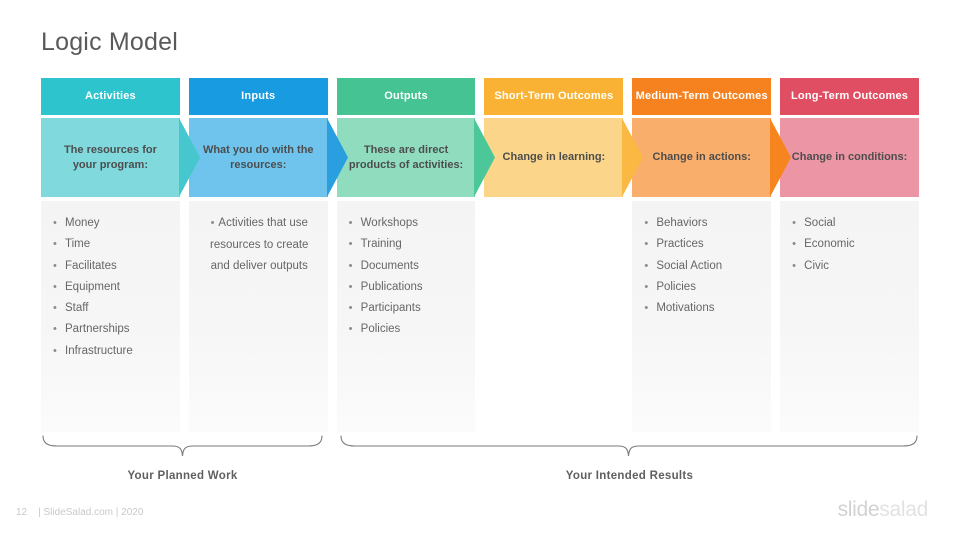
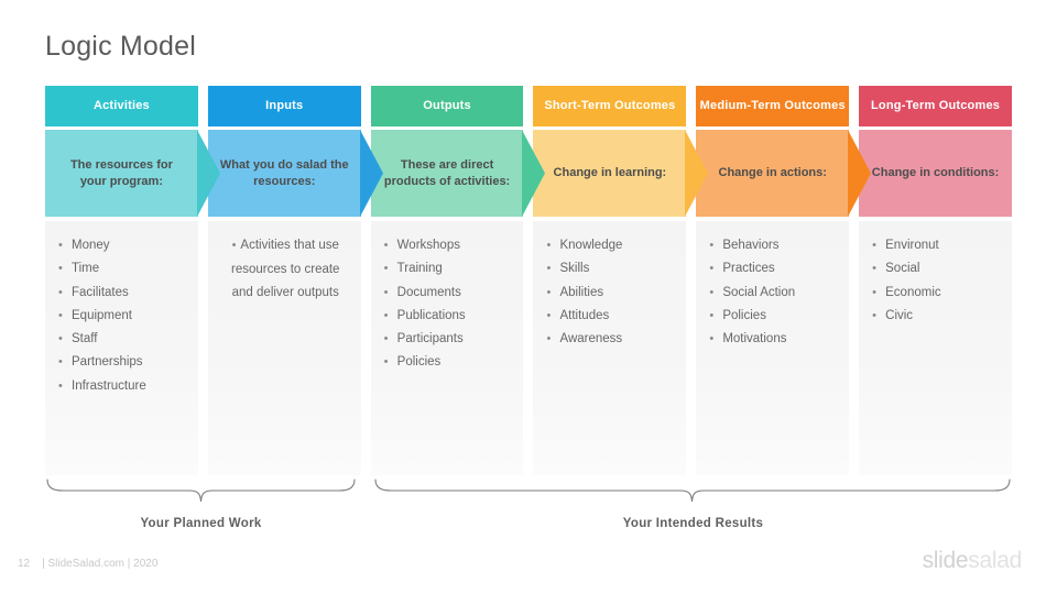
  Logic Model
  Activities
  The resources for your program:
  Money
  Time
  Facilitates
  Equipment
  Staff
  Partnerships
  Infrastructure
  Inputs
- What you do with the resources:
+ What you do salad the resources:
  Activities that use resources to create and deliver outputs
  Outputs
  These are direct products of activities:
  Workshops
  Training
  Documents
  Publications
  Participants
  Policies
  Short-Term Outcomes
  Change in learning:
+ Knowledge
+ Skills
+ Abilities
+ Attitudes
+ Awareness
  Medium-Term Outcomes
  Change in actions:
  Behaviors
  Practices
  Social Action
  Policies
  Motivations
  Long-Term Outcomes
  Change in conditions:
+ Environut
  Social
  Economic
  Civic
  Your Planned Work
  Your Intended Results
  12 | SlideSalad.com | 2020
  slidesalad
